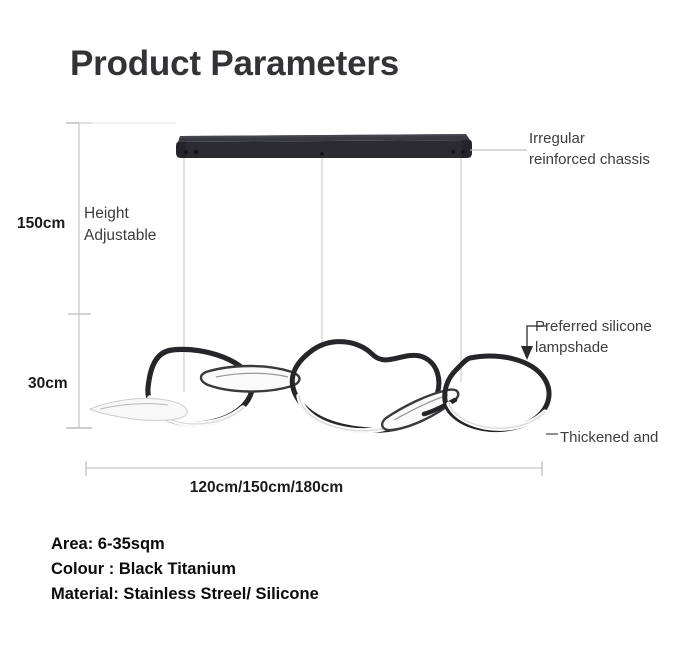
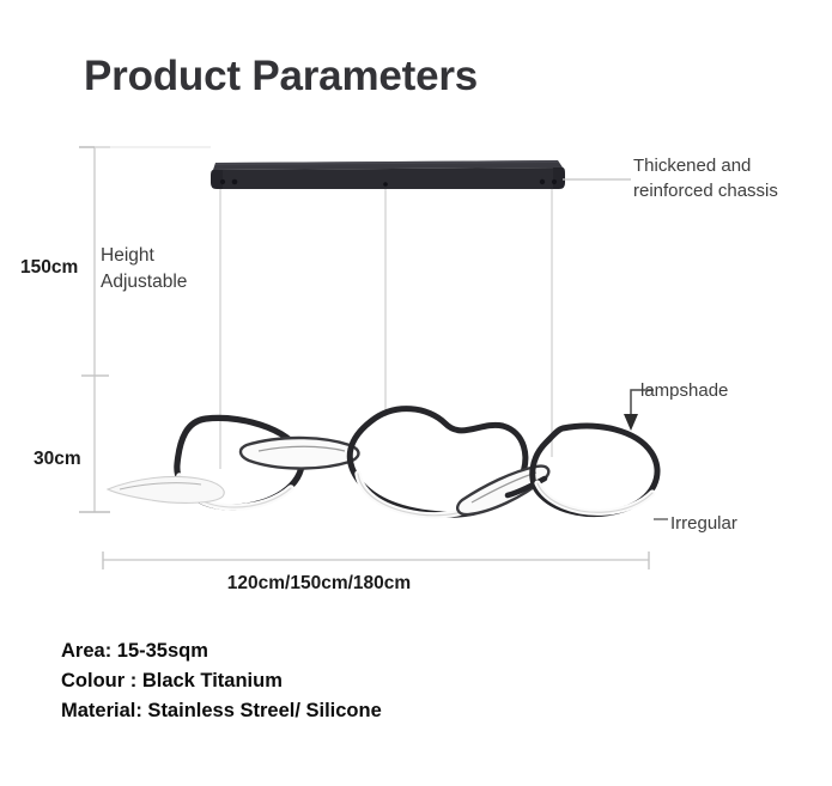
  Product Parameters
  150cm
  30cm
  Height
  Adjustable
  120cm/150cm/180cm
- Irregular
+ Thickened and
  reinforced chassis
- Preferred silicone
  lampshade
- Thickened and
+ Irregular
- Area: 6-35sqm
+ Area: 15-35sqm
  Colour : Black Titanium
  Material: Stainless Streel/ Silicone
